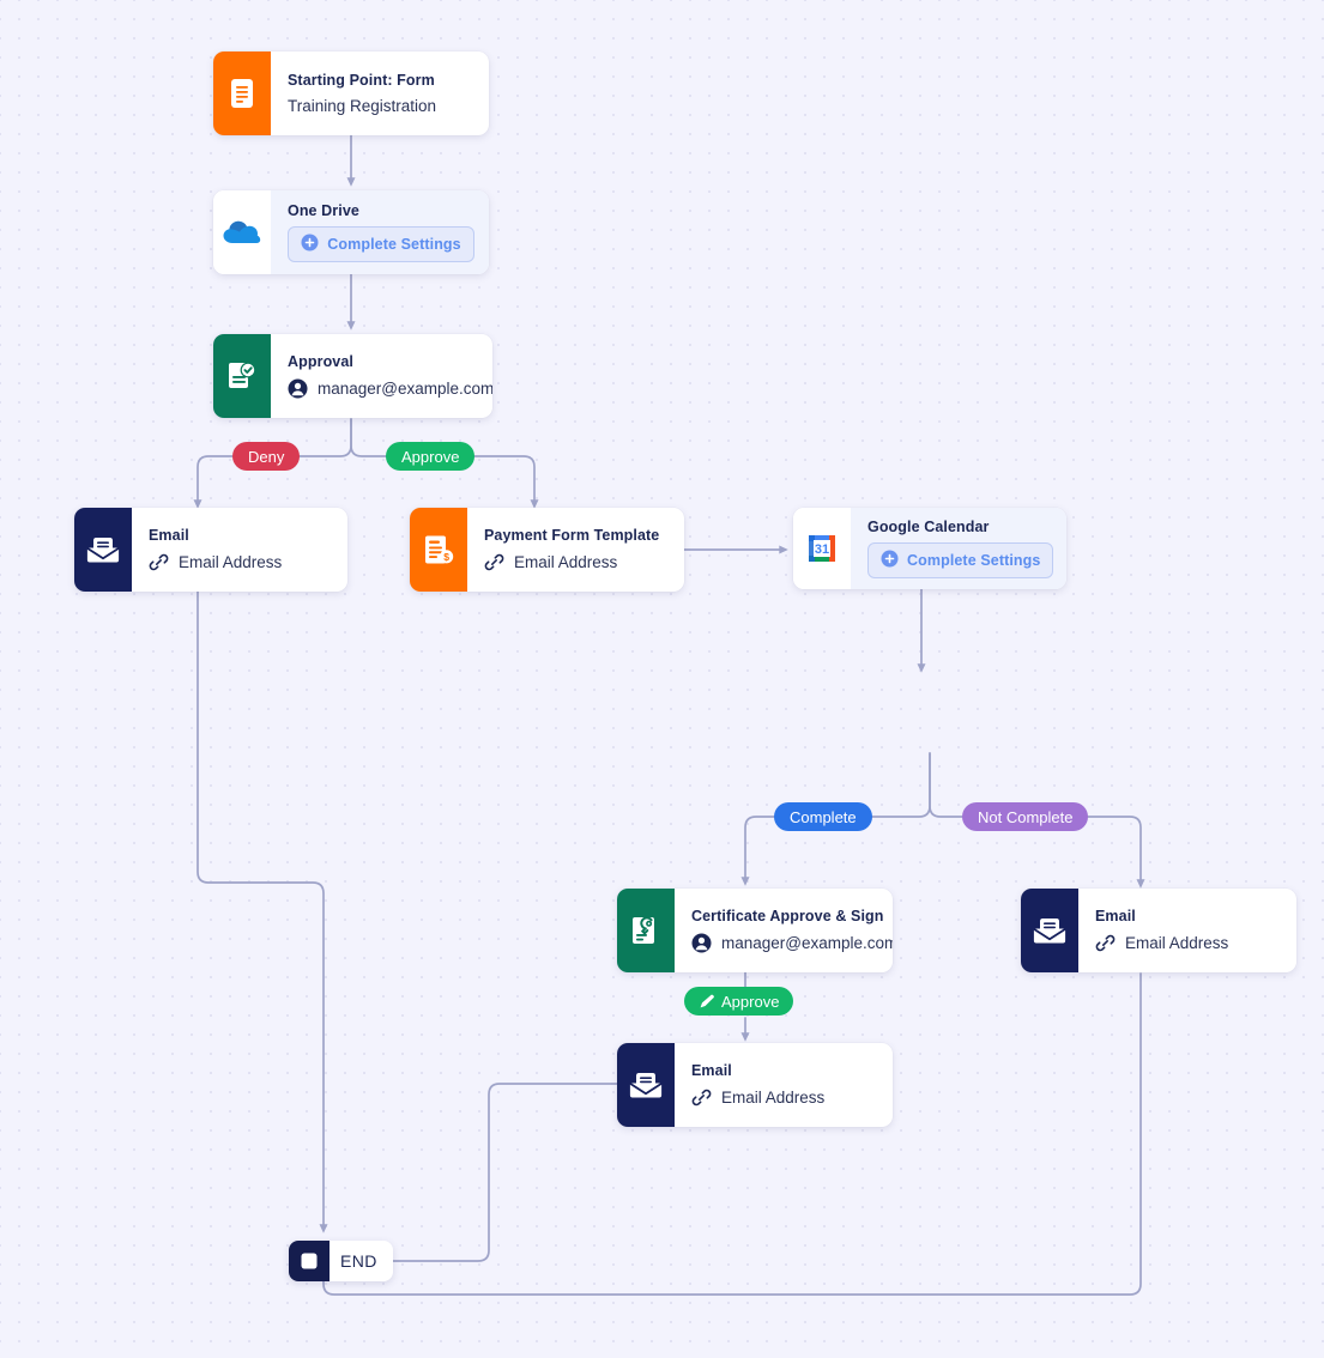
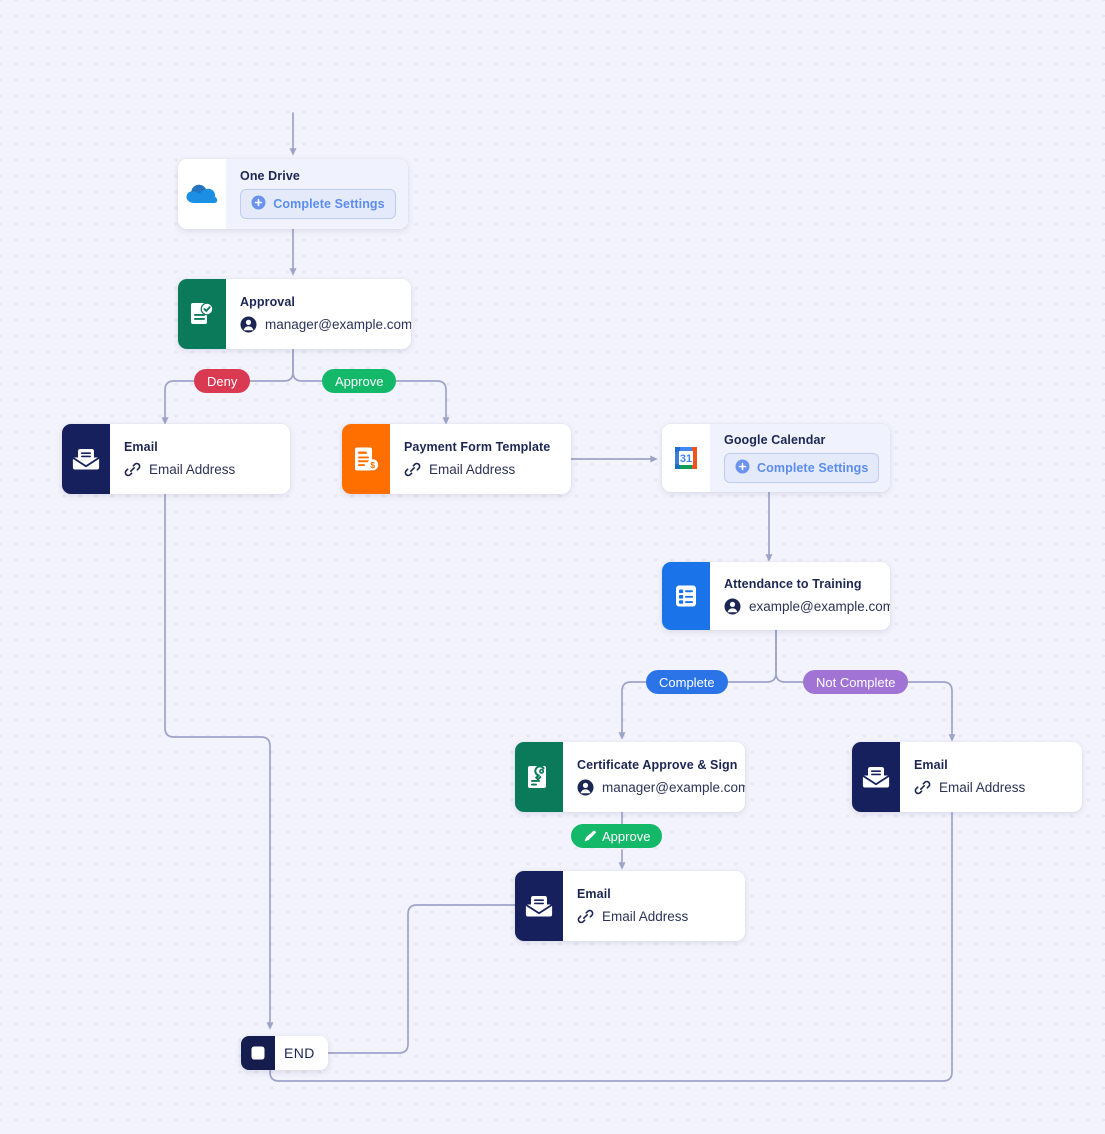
- Starting Point: Form
- Training Registration
  One Drive
  Complete Settings
  Approval
  manager@example.com
  Deny
  Approve
  Email
  Email Address
  $
  Payment Form Template
  Email Address
  31
  Google Calendar
  Complete Settings
+ Attendance to Training
+ example@example.com
  Complete
  Not Complete
  Certificate Approve & Sign
  manager@example.com
  Approve
  Email
  Email Address
  Email
  Email Address
  END
